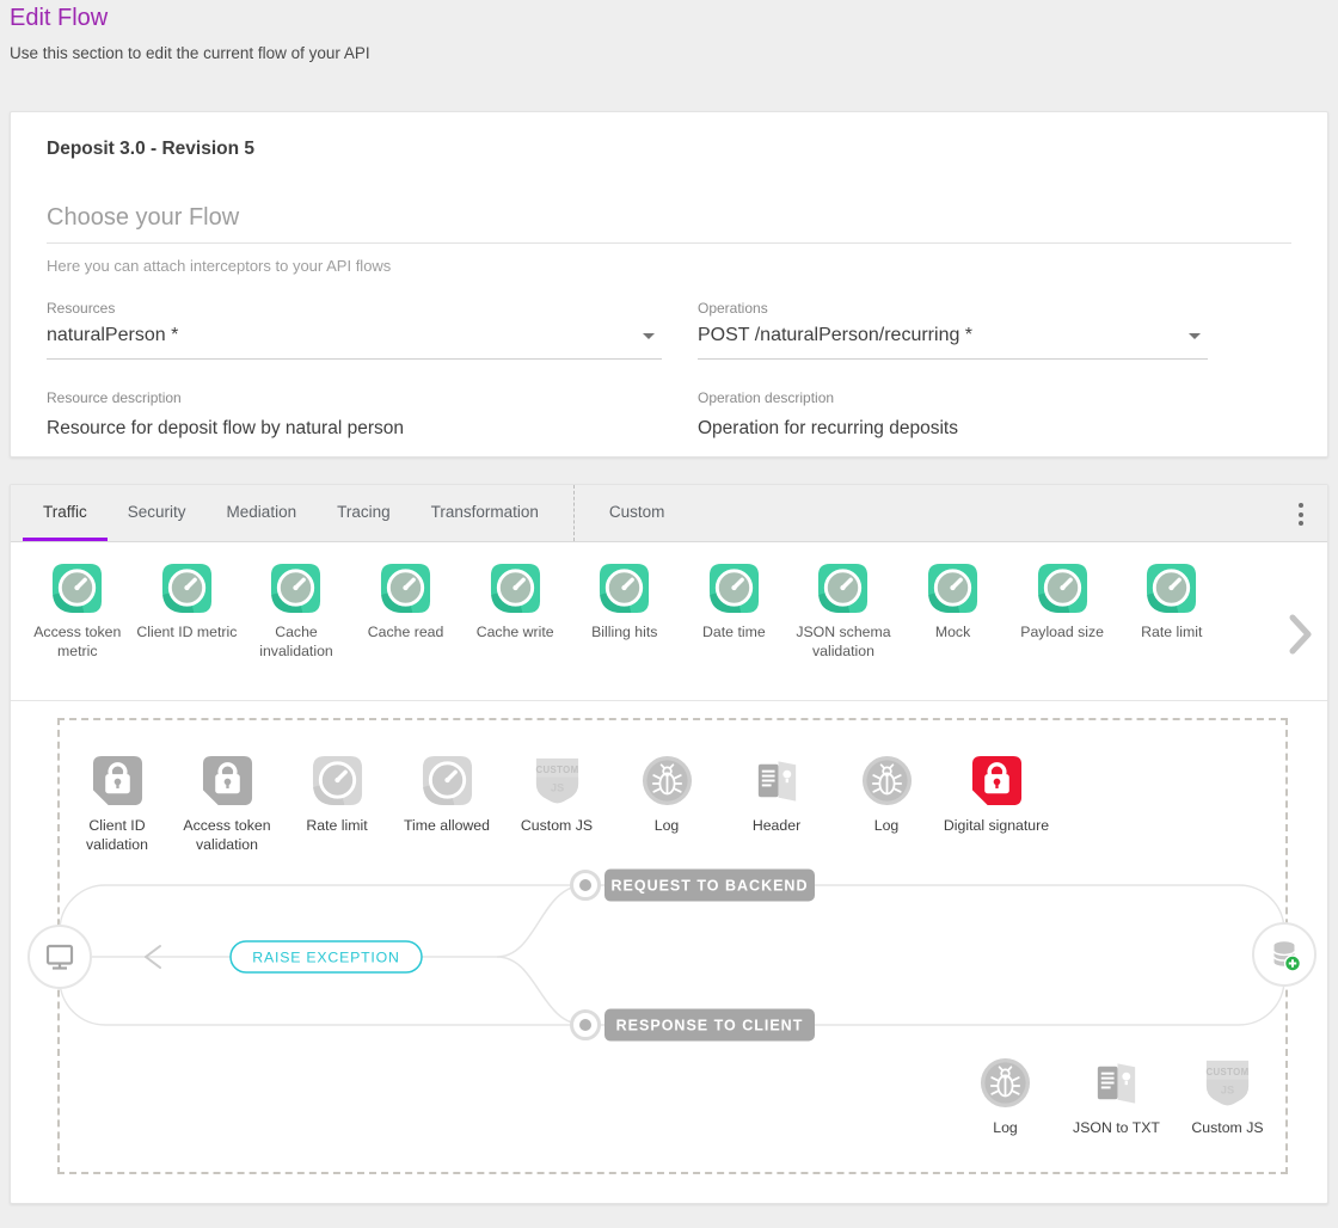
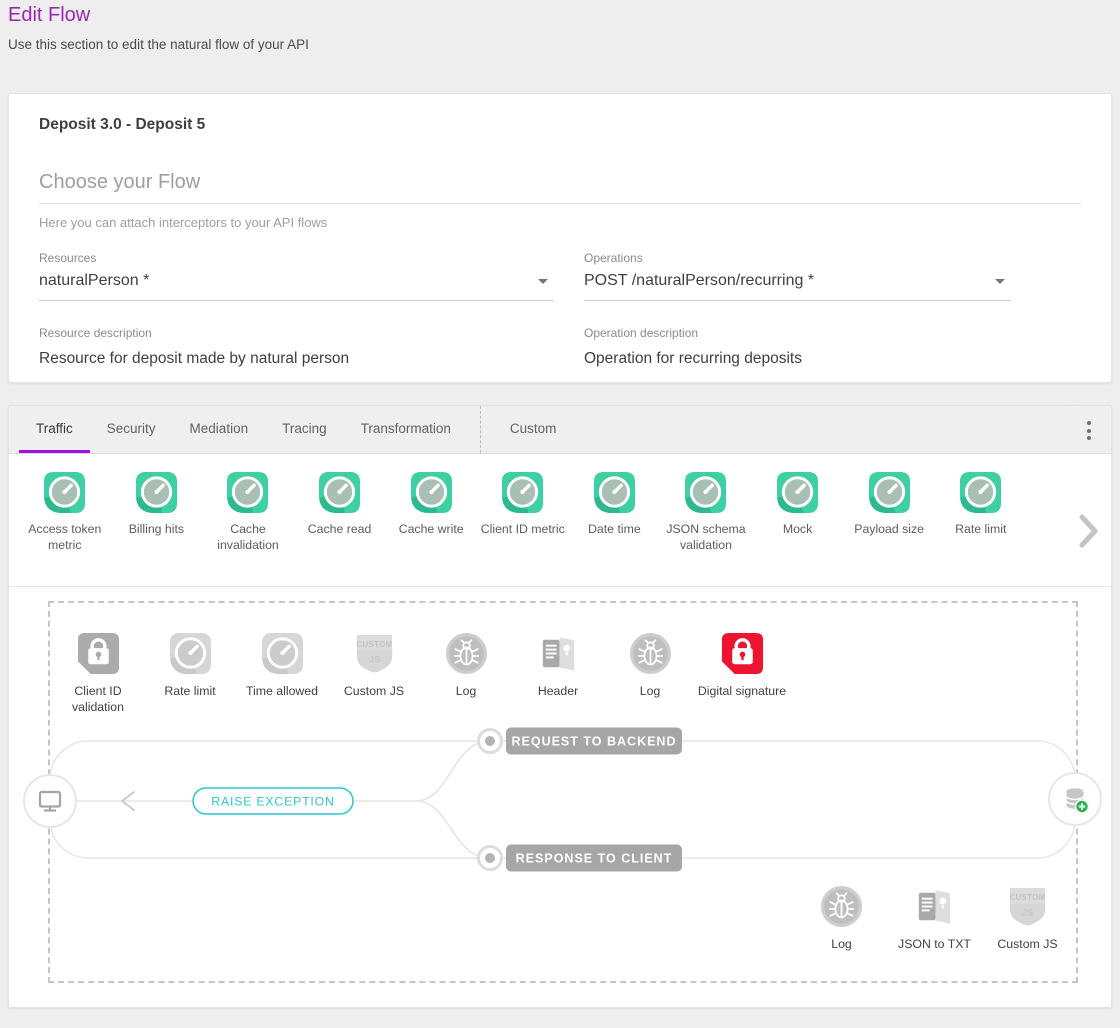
  Edit Flow
- Use this section to edit the current flow of your API
+ Use this section to edit the natural flow of your API
- Deposit 3.0 - Revision 5
+ Deposit 3.0 - Deposit 5
  Choose your Flow
  Here you can attach interceptors to your API flows
  Resources
  naturalPerson *
  Operations
  POST /naturalPerson/recurring *
  Resource description
- Resource for deposit flow by natural person
+ Resource for deposit made by natural person
  Operation description
  Operation for recurring deposits
  Traffic
  Security
  Mediation
  Tracing
  Transformation
  Custom
  Access token metric
- Client ID metric
+ Billing hits
  Cache invalidation
  Cache read
  Cache write
- Billing hits
+ Client ID metric
  Date time
  JSON schema validation
  Mock
  Payload size
  Rate limit
  RAISE EXCEPTION
  REQUEST TO BACKEND
  RESPONSE TO CLIENT
  Client ID validation
- Access token validation
  Rate limit
  Time allowed
  Custom JS
  Log
  Header
  Log
  Digital signature
  Log
  JSON to TXT
  Custom JS
